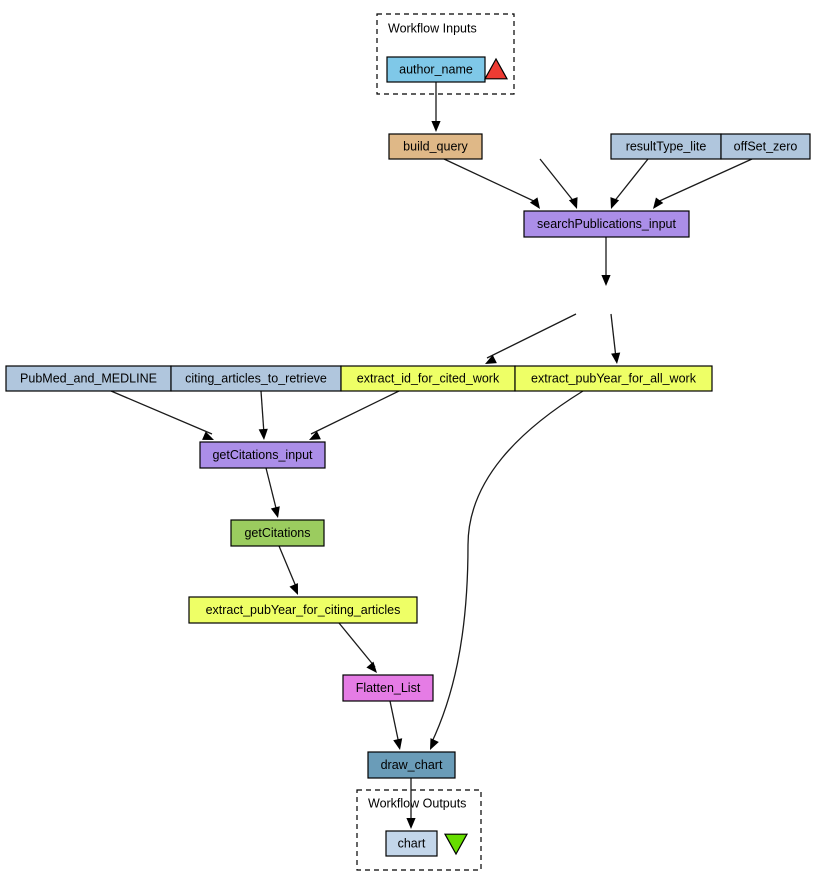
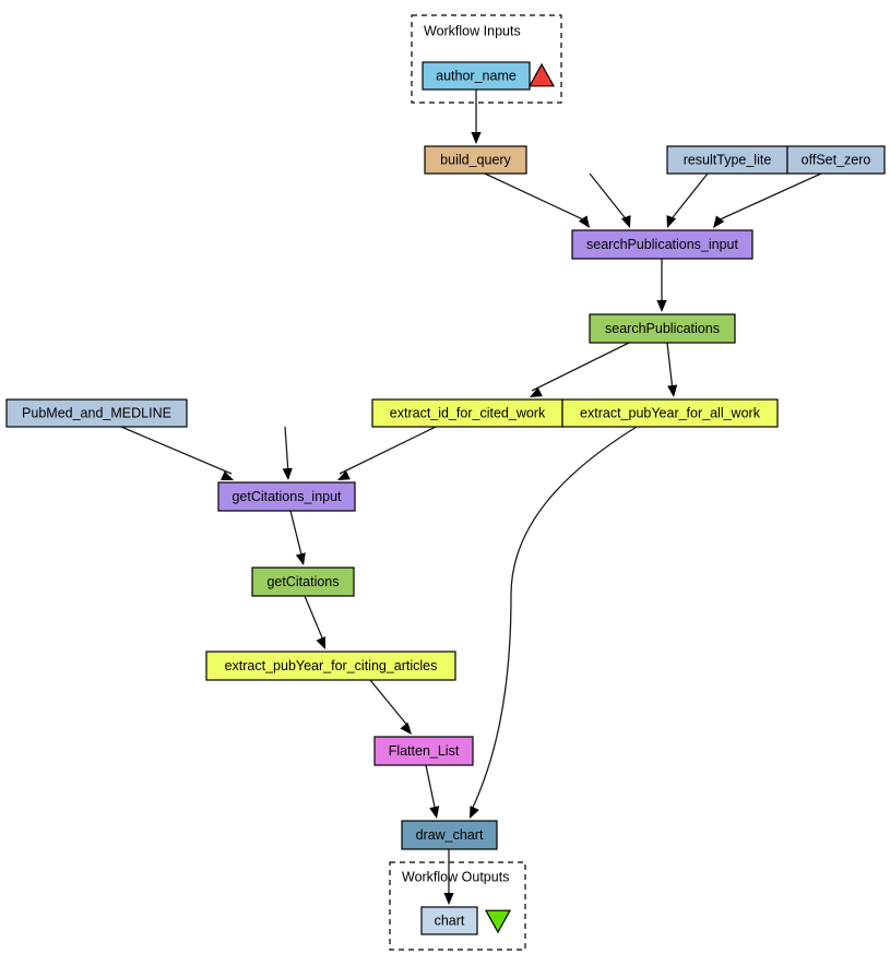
  Workflow Inputs
  Workflow Outputs
  author_name
  build_query
  resultType_lite
  offSet_zero
  searchPublications_input
+ searchPublications
  PubMed_and_MEDLINE
- citing_articles_to_retrieve
  extract_id_for_cited_work
  extract_pubYear_for_all_work
  getCitations_input
  getCitations
  extract_pubYear_for_citing_articles
  Flatten_List
  draw_chart
  chart
